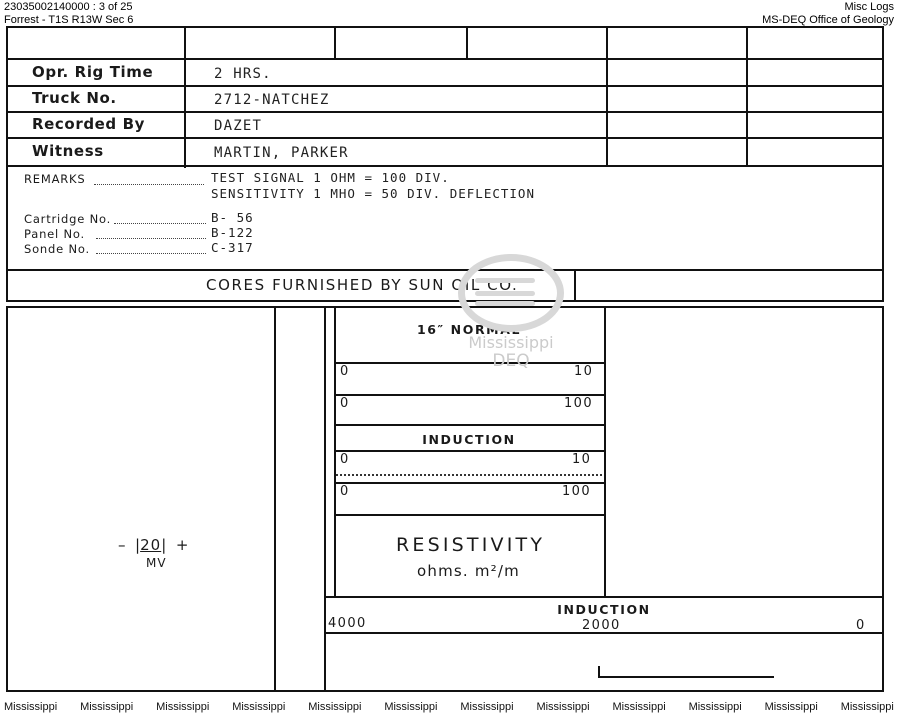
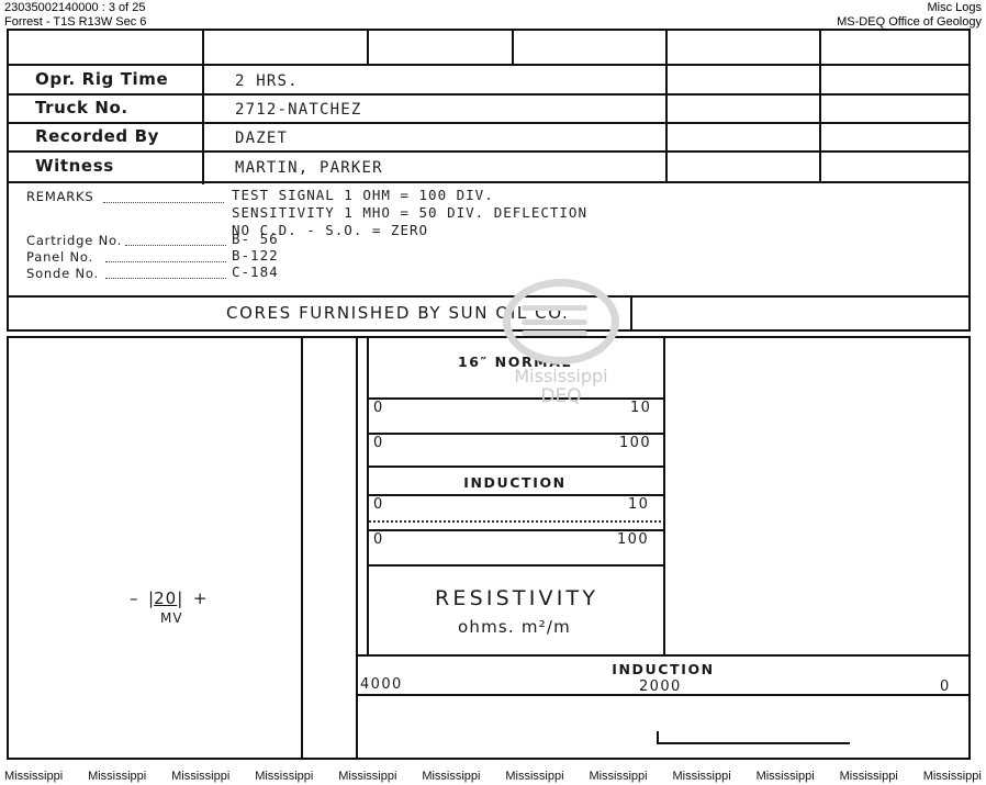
  23035002140000 : 3 of 25
  Forrest - T1S R13W Sec 6
  Misc Logs
  MS-DEQ Office of Geology
  Opr. Rig Time
  Truck No.
  Recorded By
  Witness
  2 HRS.
  2712-NATCHEZ
  DAZET
  MARTIN, PARKER
  REMARKS
  TEST SIGNAL 1 OHM = 100 DIV.
  SENSITIVITY 1 MHO = 50 DIV. DEFLECTION
+ NO C.D. - S.O. = ZERO
  Cartridge No.
  B- 56
  Panel No.
  B-122
  Sonde No.
- C-317
+ C-184
  CORES FURNISHED BY SUN
  – |20| +
  MV
  0
  10
  0
  100
  INDUCTION
  0
  10
  0
  100
  RESISTIVITY
  ohms. m²/m
  INDUCTION
  4000
  2000
  0
  Mississippi
  DEQ
  Mississippi
  Mississippi
  Mississippi
  Mississippi
  Mississippi
  Mississippi
  Mississippi
  Mississippi
  Mississippi
  Mississippi
  Mississippi
  Mississippi
